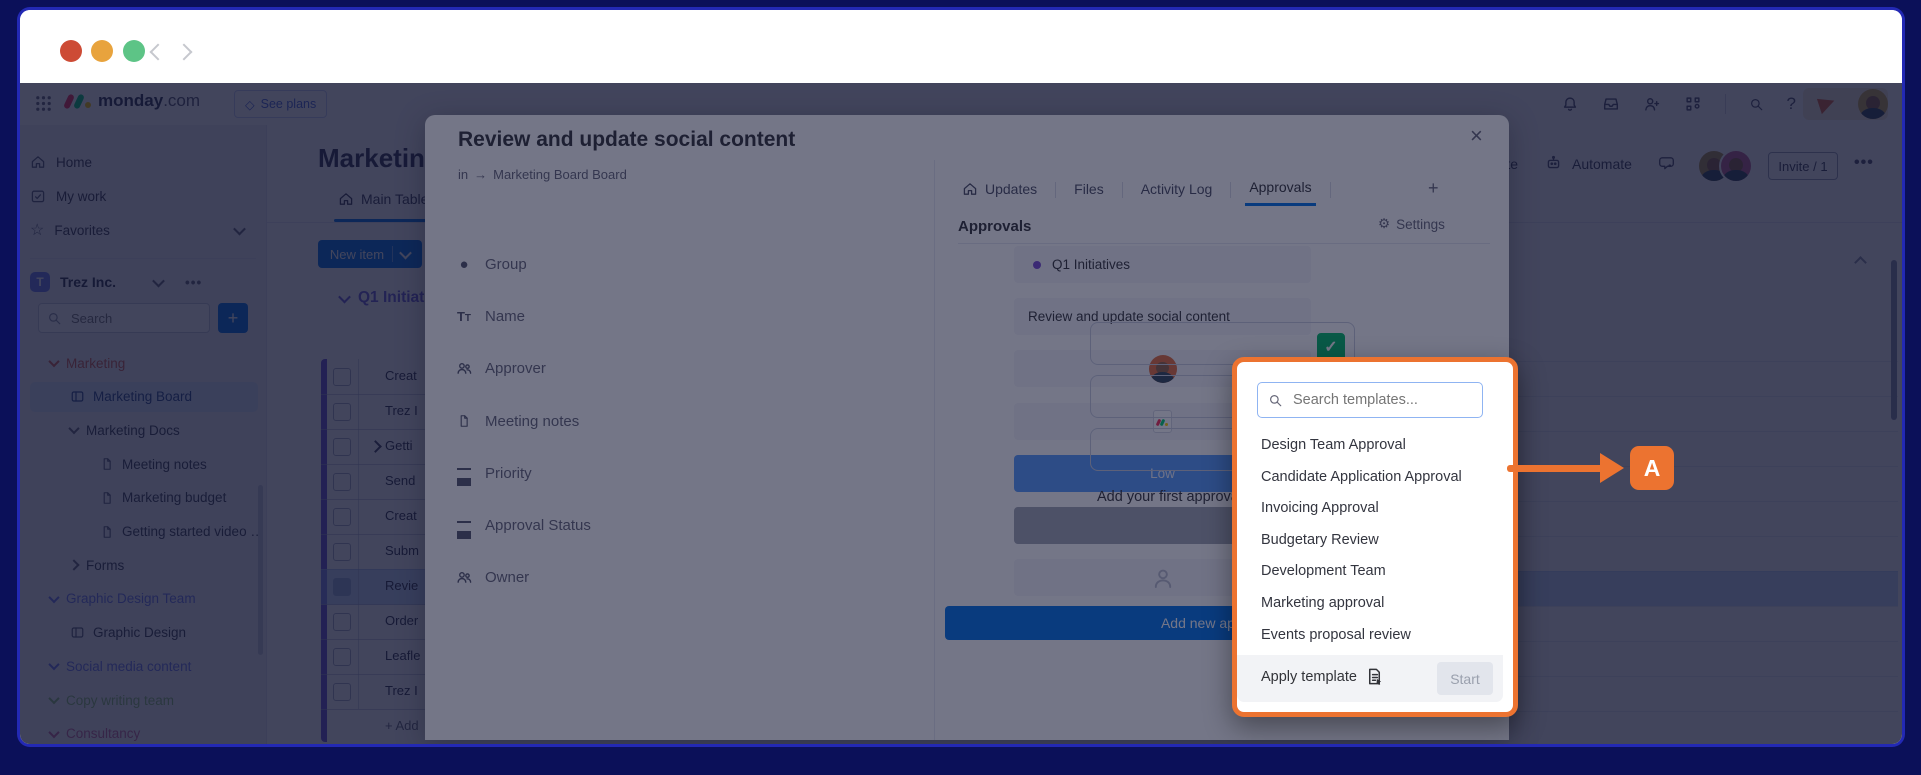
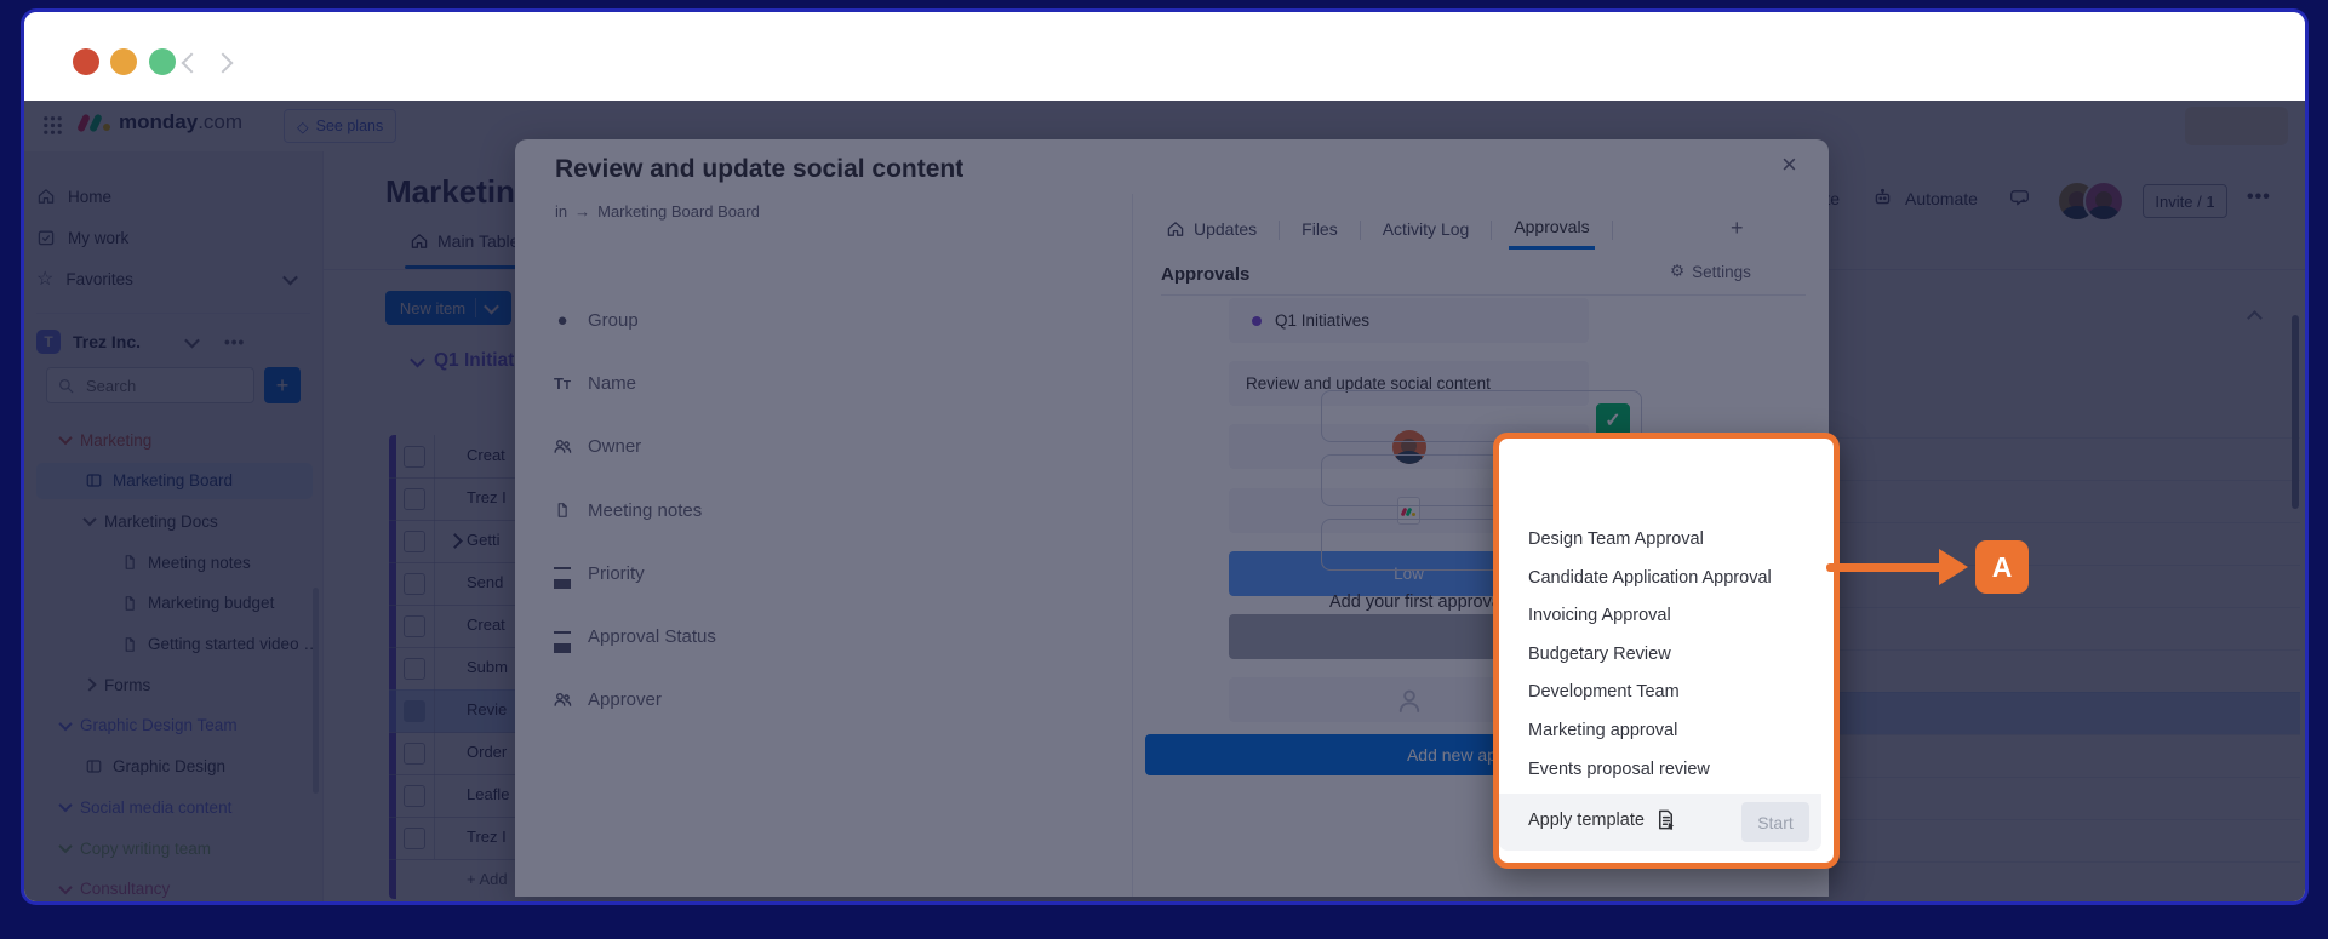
  monday
  .com
  ◇
  See plans
- ?
  Home
  My work
  Favorites
  T
  Trez Inc.
  •••
  Search
  +
  Marketing
  Marketing Board
  Marketing Docs
  Meeting notes
  Marketing budget
  Getting started video
  Forms
  Graphic Design Team
  Graphic Design
  Social media content
  Copy writing team
  Consultancy
  Main Tabl
  New item
  Creat
  Trez I
  Getti
  Send
  Creat
  Subm
  Revie
  Order
  Leafle
  Trez I
  + Add
  Automate
  Invite / 1
  •••
  ×
  Review and update social content
  in
  →
  Marketing Board Board
  ●
  Group
  Q1 Initiatives
  TT
  Name
  Review and update social content
- Approver
+ Owner
  Meeting notes
  Priority
  Low
  Approval Status
- Owner
+ Approver
  Updates
  Files
  Activity Log
  Approvals
  +
  Approvals
  ⚙
  Settings
  ✓
  Add your first approv
- Search templates...
  Design Team Approval
  Candidate Application Approval
  Invoicing Approval
  Budgetary Review
  Development Team
  Marketing approval
  Events proposal review
  Apply template
  Start
  A
